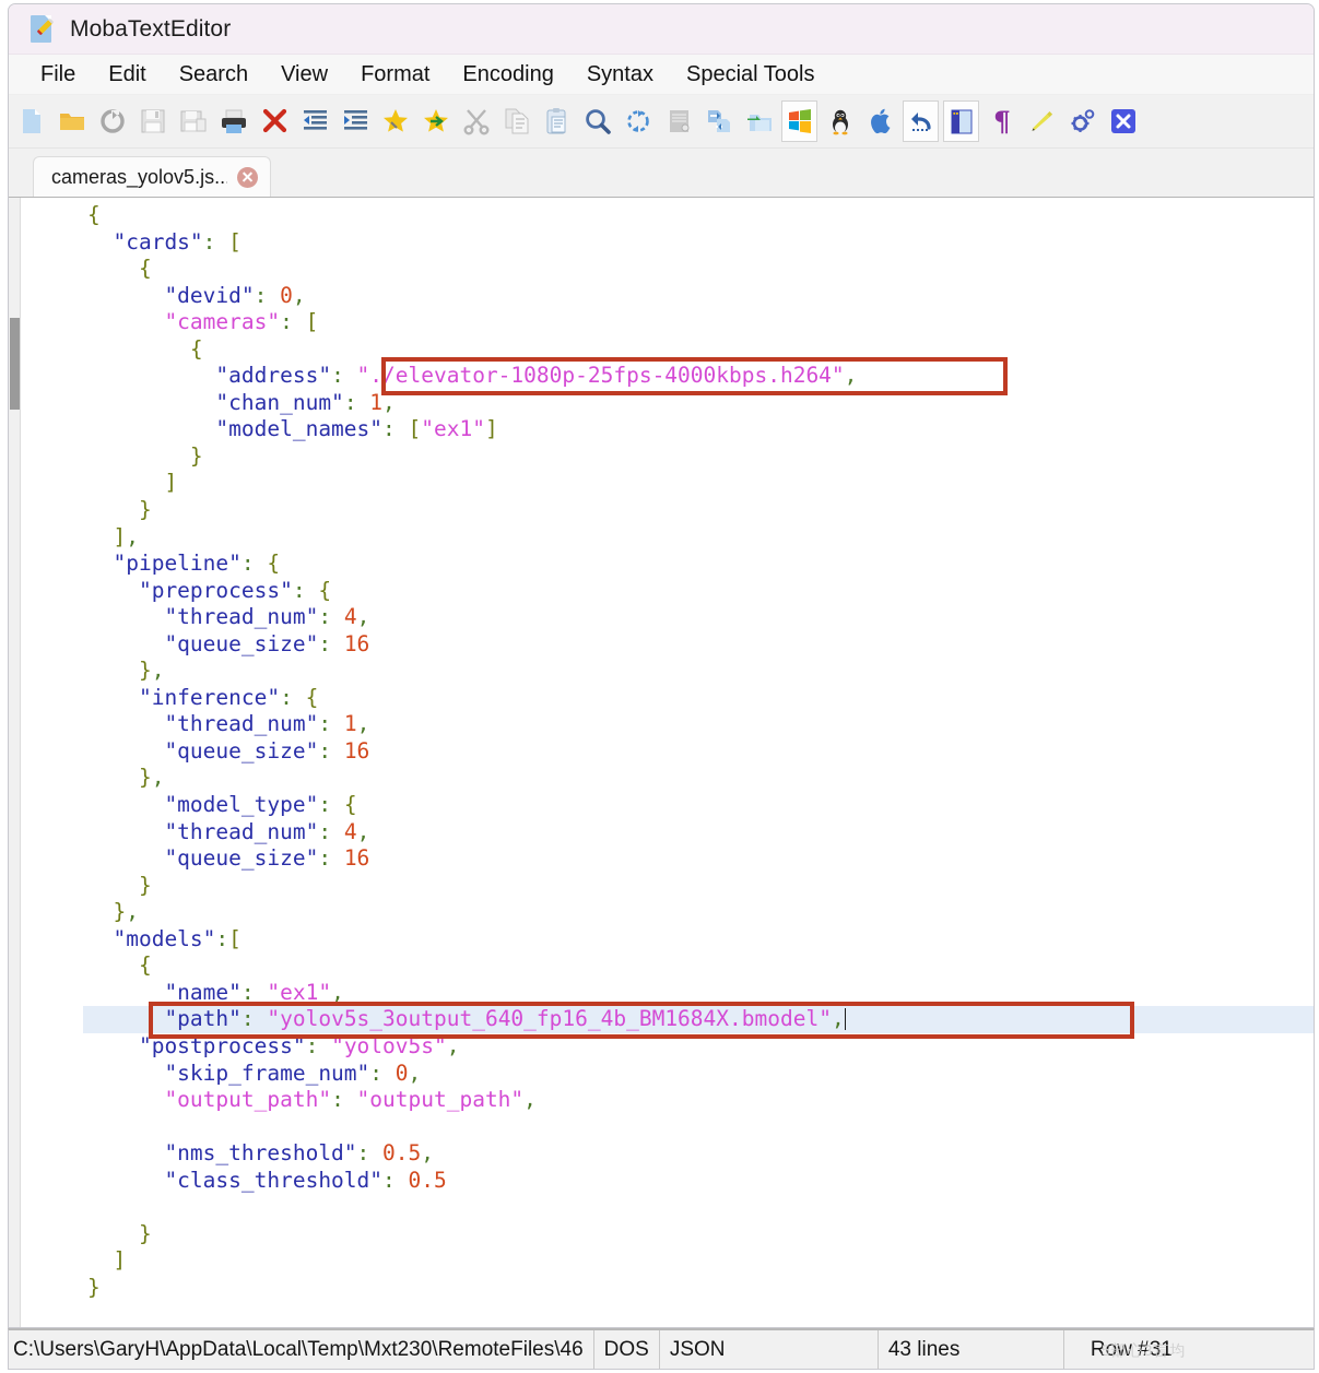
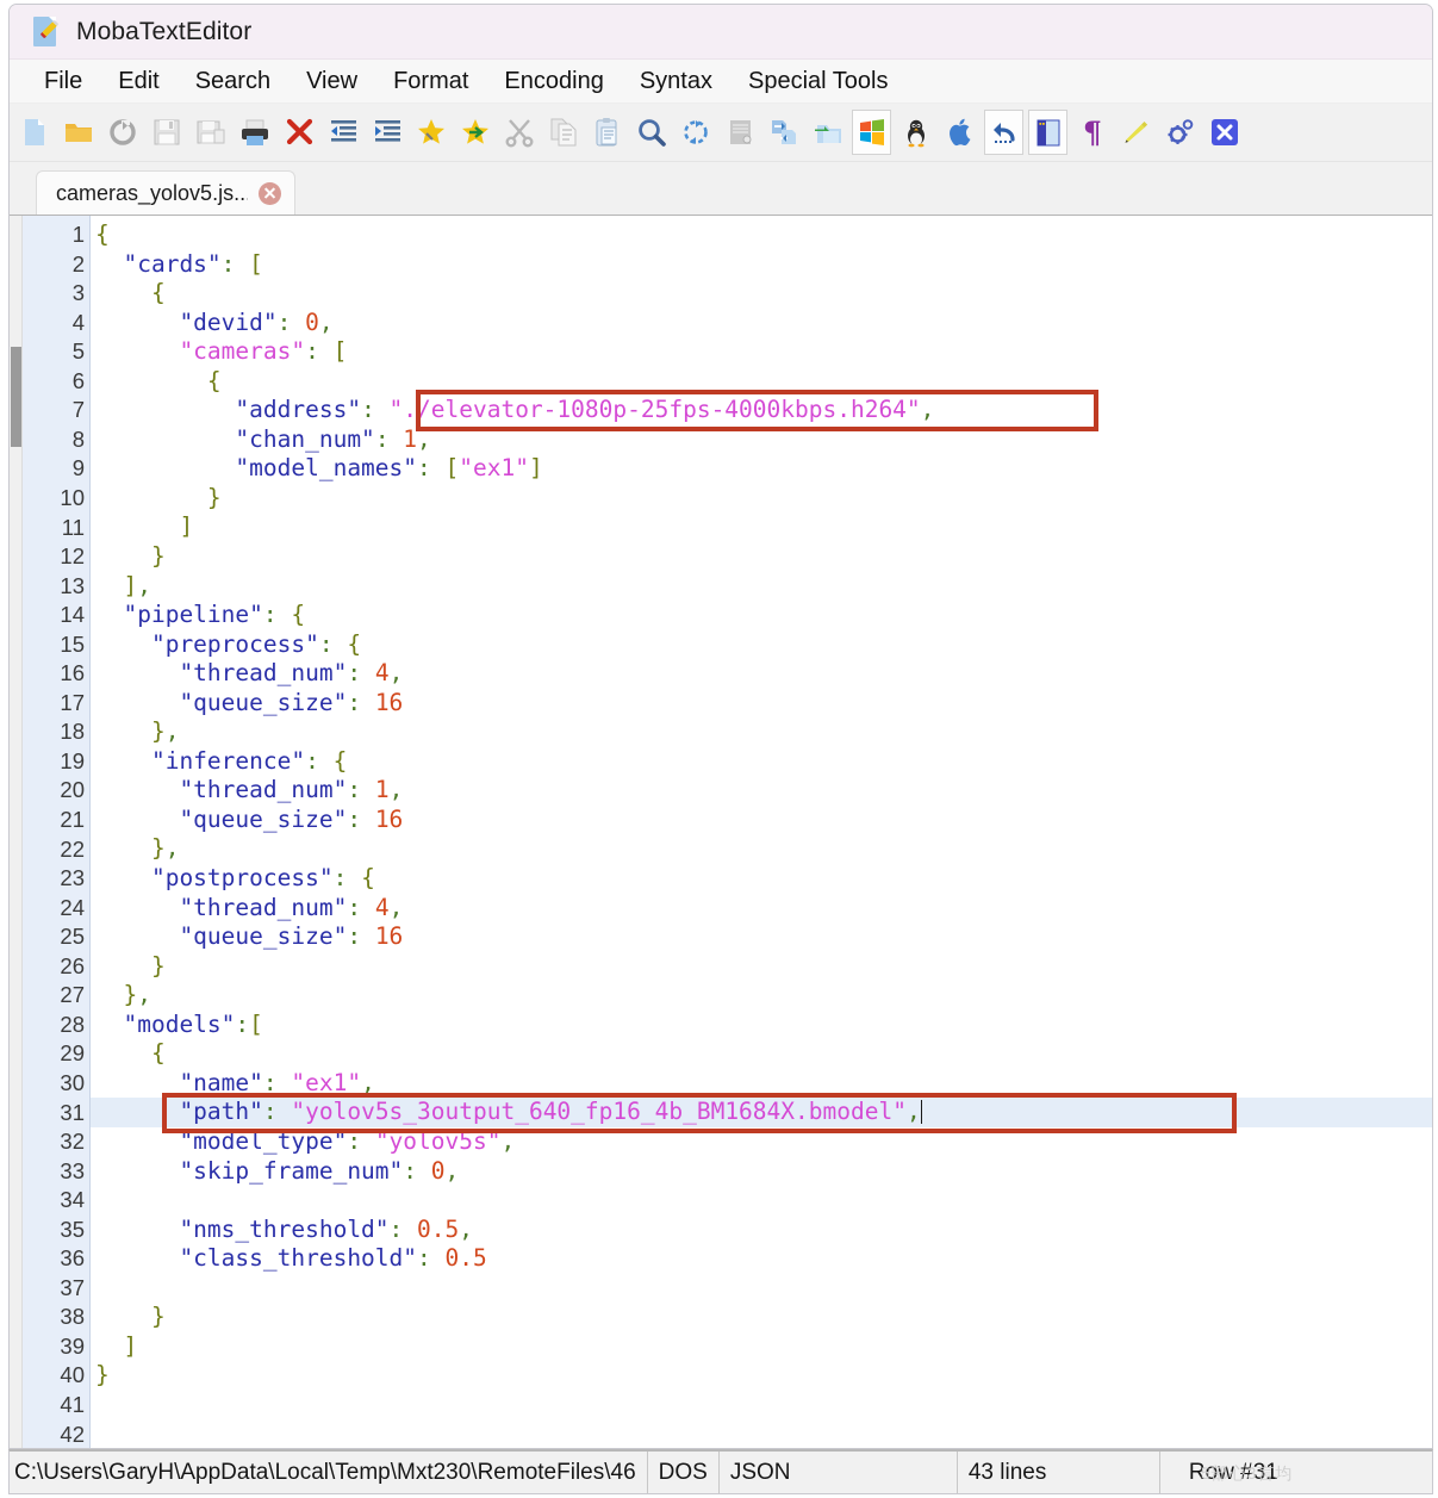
  MobaTextEditor
  File
  Edit
  Search
  View
  Format
  Encoding
  Syntax
  Special Tools
  ¶
  cameras_yolov5.js..
+ 1
+ 2
+ 3
+ 4
+ 5
+ 6
+ 7
+ 8
+ 9
+ 10
+ 11
+ 12
+ 13
+ 14
+ 15
+ 16
+ 17
+ 18
+ 19
+ 20
+ 21
+ 22
+ 23
+ 24
+ 25
+ 26
+ 27
+ 28
+ 29
+ 30
+ 31
+ 32
+ 33
+ 34
+ 35
+ 36
+ 37
+ 38
+ 39
+ 40
+ 41
+ 42
  {
  "cards": [
  {
  "devid": 0,
  "cameras": [
  {
  "address": "./elevator-1080p-25fps-4000kbps.h264",
  "chan_num": 1,
  "model_names": ["ex1"]
  }
  ]
  }
  ],
  "pipeline": {
  "preprocess": {
  "thread_num": 4,
  "queue_size": 16
  },
  "inference": {
  "thread_num": 1,
  "queue_size": 16
  },
- "model_type": {
+ "postprocess": {
  "thread_num": 4,
  "queue_size": 16
  }
  },
  "models":[
  {
  "name": "ex1",
  "path": "yolov5s_3output_640_fp16_4b_BM1684X.bmodel",
- "postprocess": "yolov5s",
+ "model_type": "yolov5s",
  "skip_frame_num": 0,
- "output_path": "output_path",
  "nms_threshold": 0.5,
  "class_threshold": 0.5
  }
  ]
  }
  C:\Users\GaryH\AppData\Local\Temp\Mxt230\RemoteFiles\46
  DOS
  JSON
  43 lines
  Row #31
  5部心3言均
